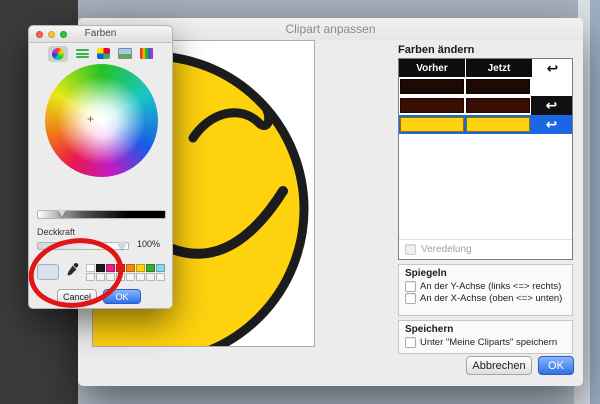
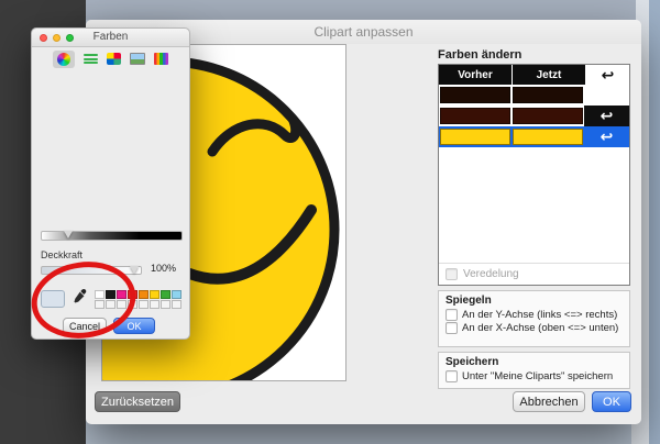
  Clipart anpassen
  Farben ändern
  Vorher
  Jetzt
  ↩
  ↩
  ↩
  Veredelung
  Spiegeln
  An der Y-Achse (links <=> rechts)
  An der X-Achse (oben <=> unten)
  Speichern
  Unter "Meine Cliparts" speichern
+ Zurücksetzen
  Abbrechen
  OK
  Farben
- +
  Deckkraft
  100%
  Cancel
  OK
